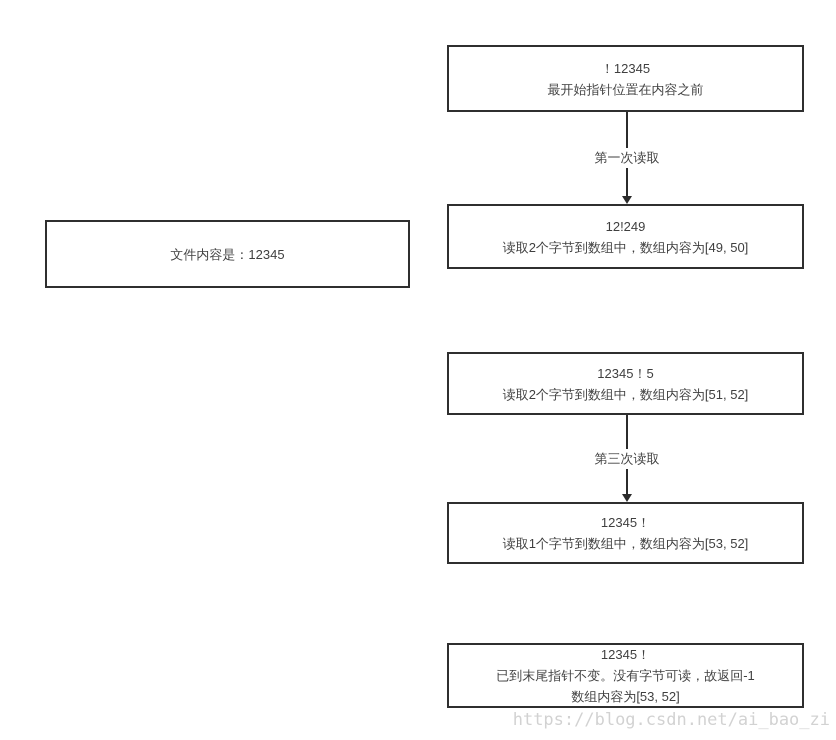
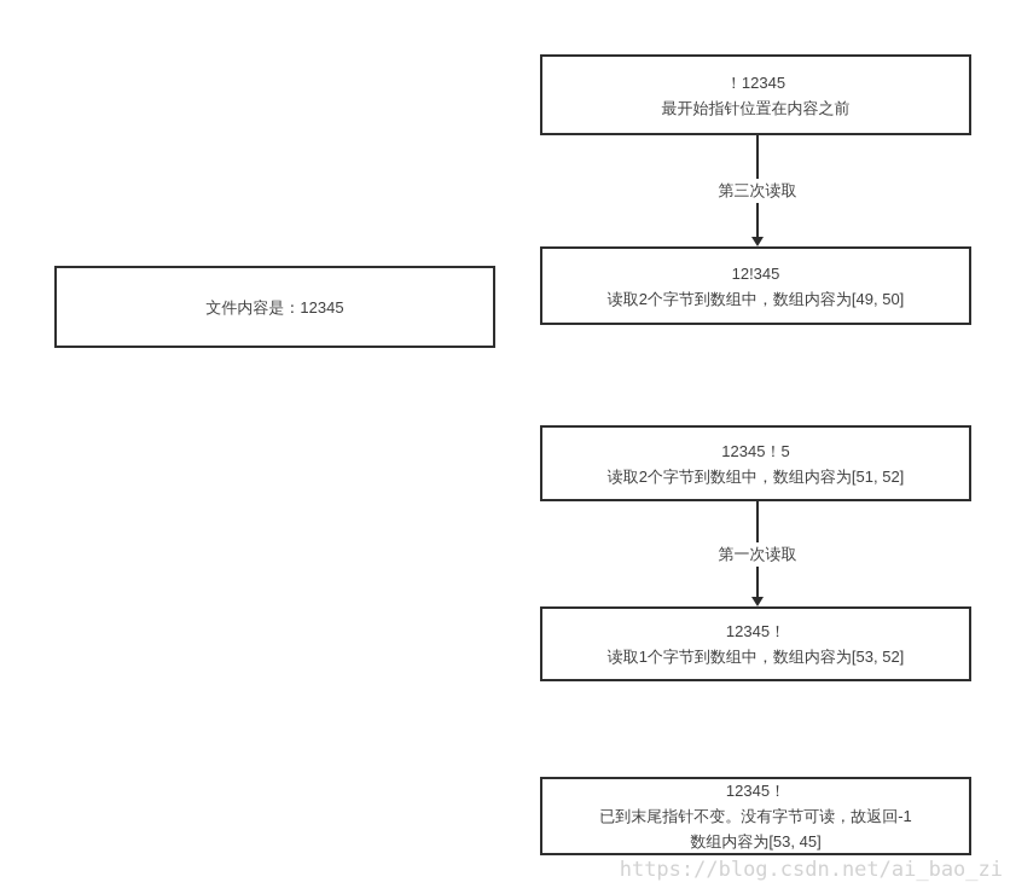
  文件内容是：12345
  ！12345
  最开始指针位置在内容之前
- 第一次读取
+ 第三次读取
- 12!249
+ 12!345
  读取2个字节到数组中，数组内容为[49, 50]
  12345！5
  读取2个字节到数组中，数组内容为[51, 52]
- 第三次读取
+ 第一次读取
  12345！
  读取1个字节到数组中，数组内容为[53, 52]
  12345！
  已到末尾指针不变。没有字节可读，故返回-1
- 数组内容为[53, 52]
+ 数组内容为[53, 45]
  https://blog.csdn.net/ai_bao_zi
